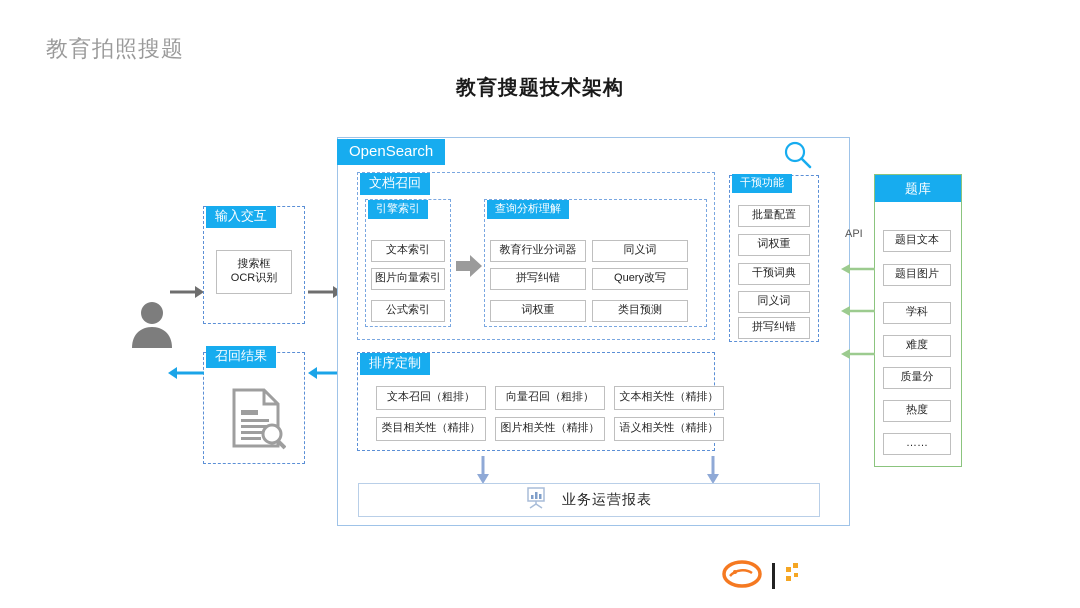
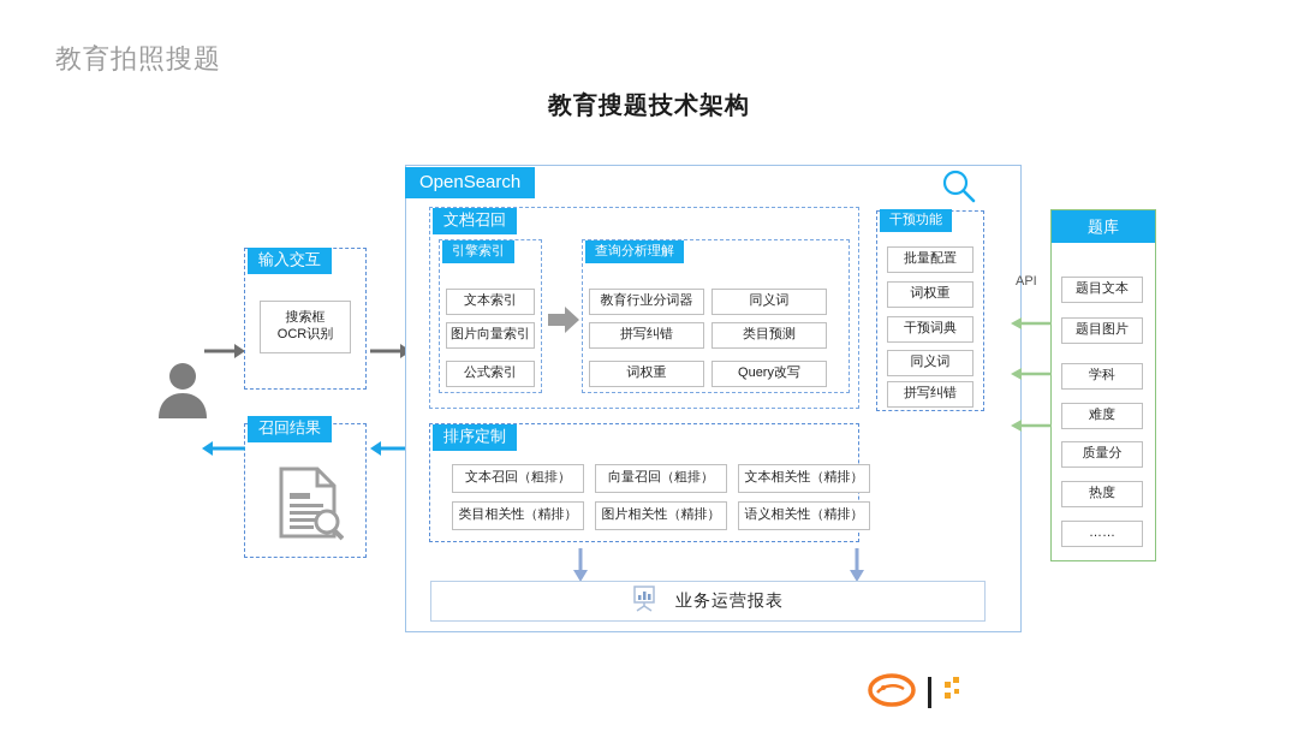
  教育拍照搜题
  教育搜题技术架构
  输入交互
  搜索框
  OCR识别
  召回结果
  OpenSearch
  文档召回
  引擎索引
  文本索引
  图片向量索引
  公式索引
  查询分析理解
  教育行业分词器
  同义词
  拼写纠错
- Query改写
+ 类目预测
  词权重
- 类目预测
+ Query改写
  干预功能
  批量配置
  词权重
  干预词典
  同义词
  拼写纠错
  排序定制
  文本召回（粗排）
  向量召回（粗排）
  文本相关性（精排）
  类目相关性（精排）
  图片相关性（精排）
  语义相关性（精排）
  业务运营报表
  题库
  API
  题目文本
  题目图片
  学科
  难度
  质量分
  热度
  ……
